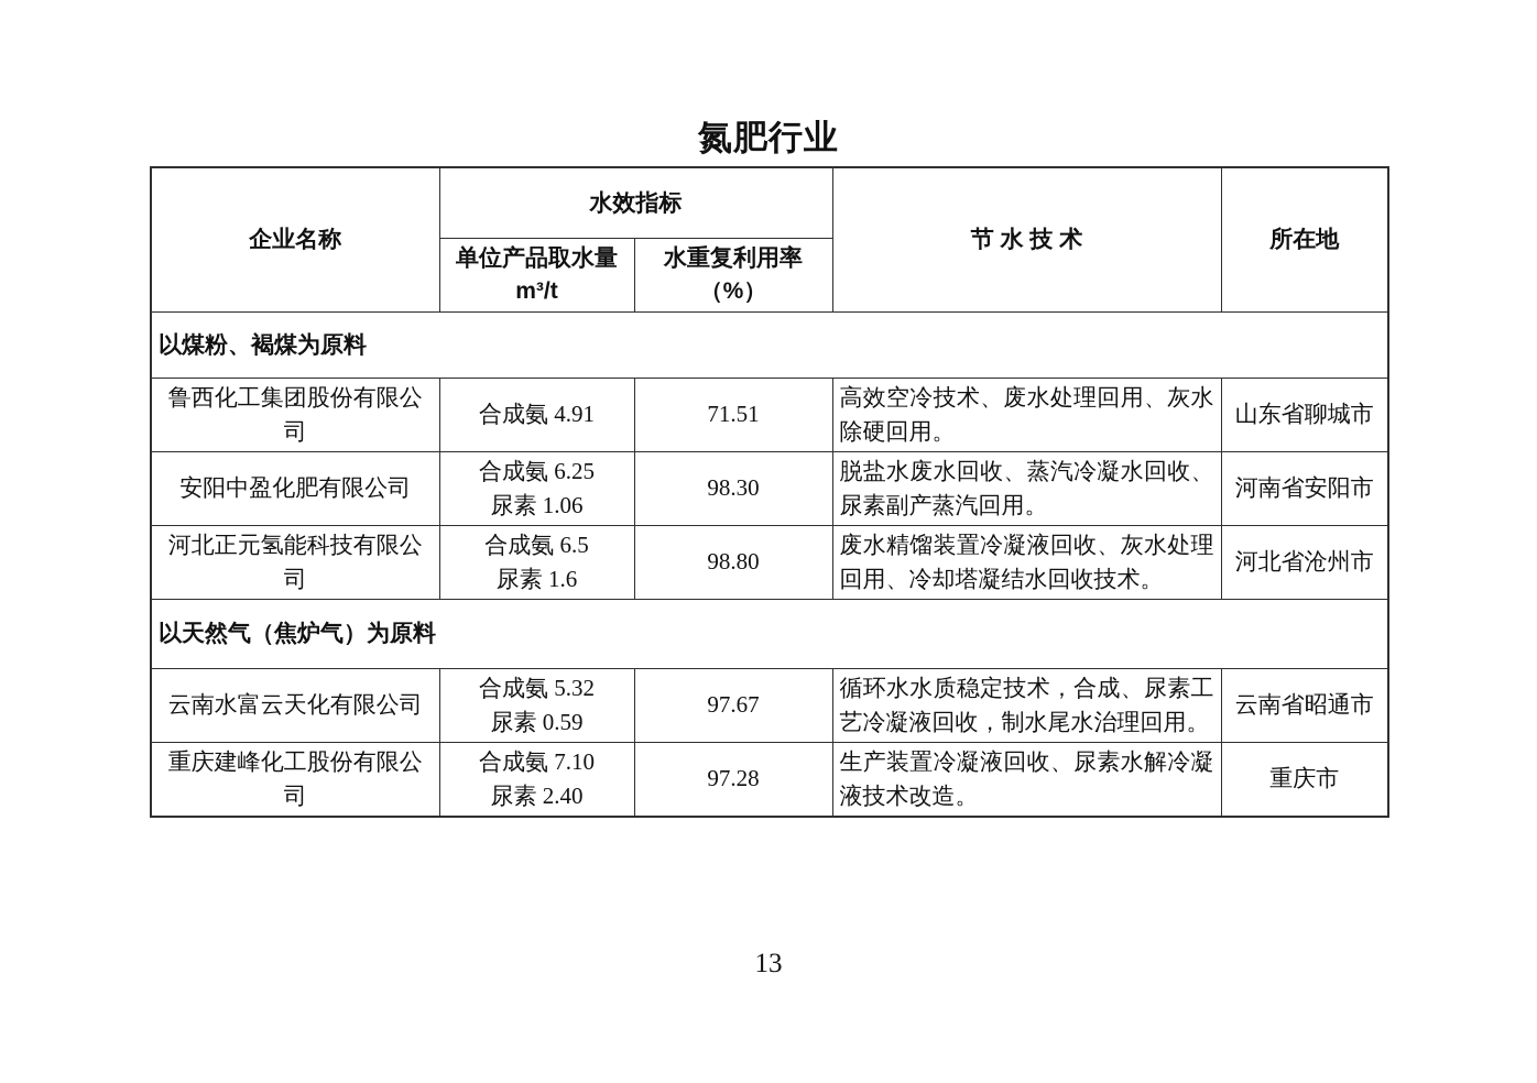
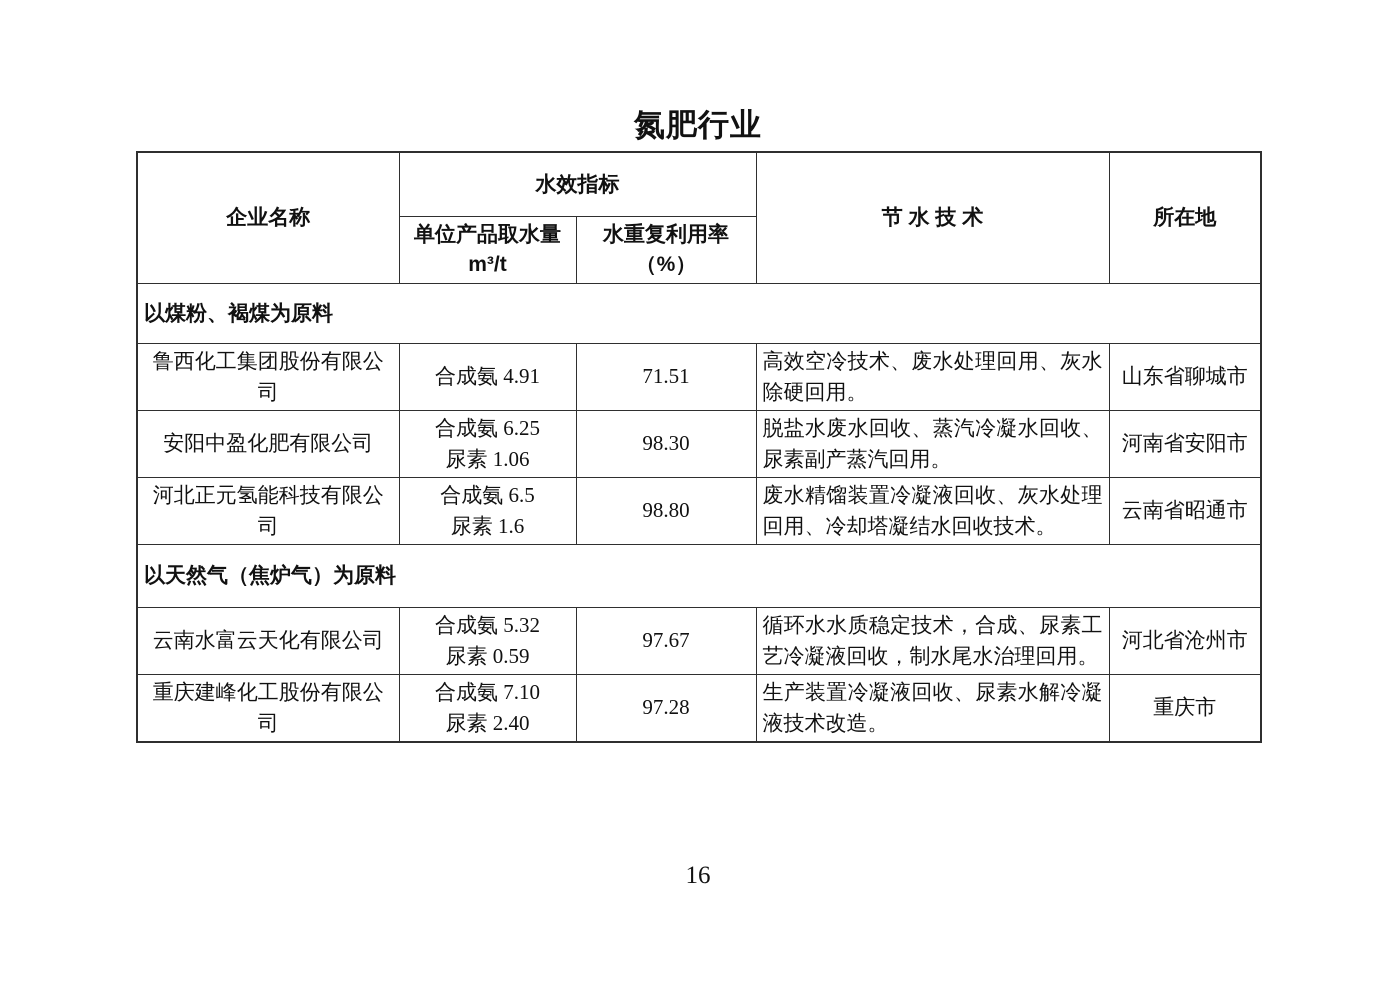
  氮肥行业
  企业名称	水效指标	节 水 技 术	所在地
  单位产品取水量 m³/t	水重复利用率 （%）
  以煤粉、褐煤为原料
  鲁西化工集团股份有限公司	合成氨 4.91	71.51	高效空冷技术、废水处理回用、灰水除硬回用。	山东省聊城市
  安阳中盈化肥有限公司	合成氨 6.25 尿素 1.06	98.30	脱盐水废水回收、蒸汽冷凝水回收、尿素副产蒸汽回用。	河南省安阳市
- 河北正元氢能科技有限公司	合成氨 6.5 尿素 1.6	98.80	废水精馏装置冷凝液回收、灰水处理回用、冷却塔凝结水回收技术。	河北省沧州市
+ 河北正元氢能科技有限公司	合成氨 6.5 尿素 1.6	98.80	废水精馏装置冷凝液回收、灰水处理回用、冷却塔凝结水回收技术。	云南省昭通市
  以天然气（焦炉气）为原料
- 云南水富云天化有限公司	合成氨 5.32 尿素 0.59	97.67	循环水水质稳定技术，合成、尿素工艺冷凝液回收，制水尾水治理回用。	云南省昭通市
+ 云南水富云天化有限公司	合成氨 5.32 尿素 0.59	97.67	循环水水质稳定技术，合成、尿素工艺冷凝液回收，制水尾水治理回用。	河北省沧州市
  重庆建峰化工股份有限公司	合成氨 7.10 尿素 2.40	97.28	生产装置冷凝液回收、尿素水解冷凝液技术改造。	重庆市
- 13
+ 16
